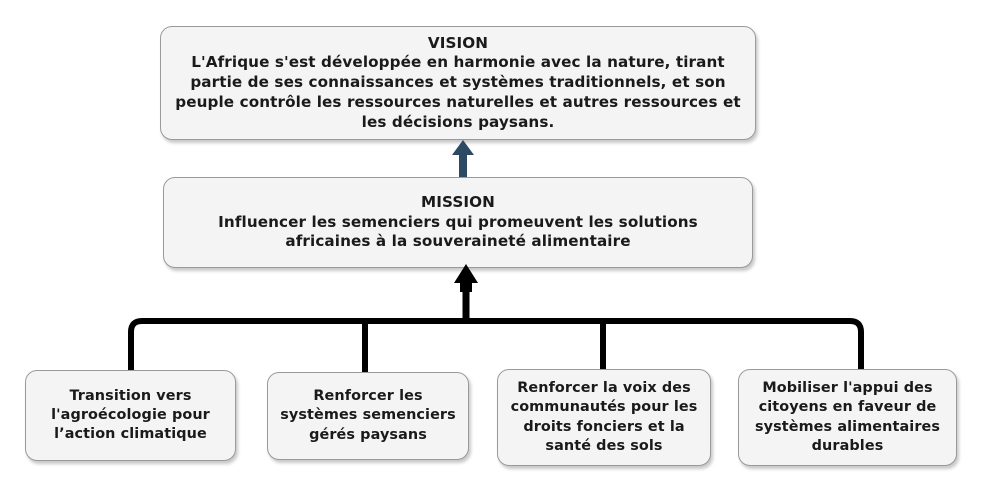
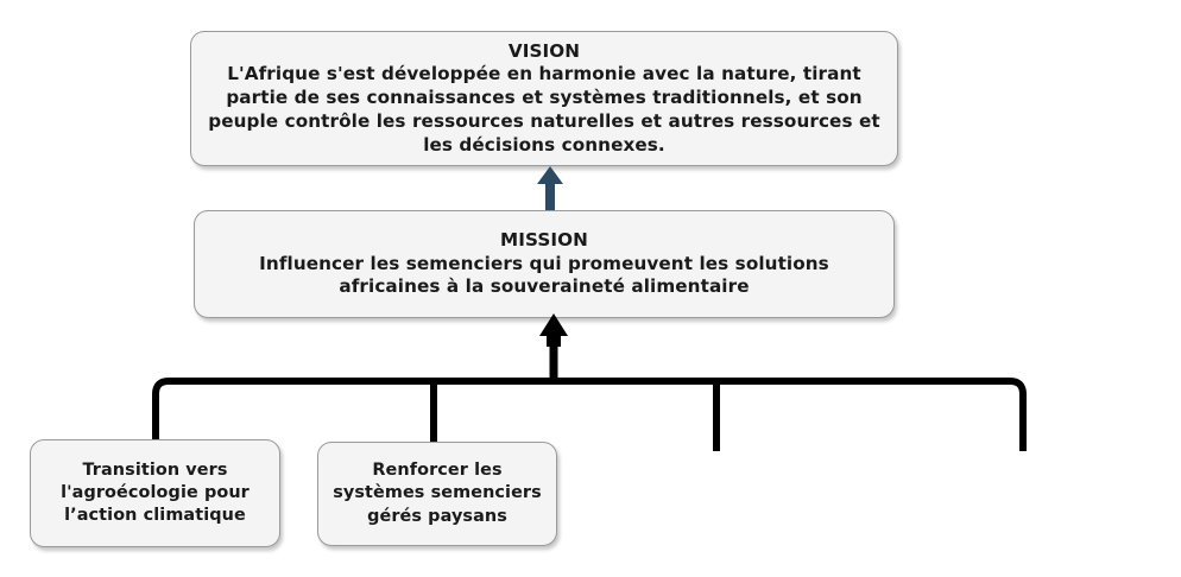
  VISION
- L'Afrique s'est développée en harmonie avec la nature, tirant partie de ses connaissances et systèmes traditionnels, et son peuple contrôle les ressources naturelles et autres ressources et les décisions paysans.
+ L'Afrique s'est développée en harmonie avec la nature, tirant partie de ses connaissances et systèmes traditionnels, et son peuple contrôle les ressources naturelles et autres ressources et les décisions connexes.
  MISSION
  Influencer les semenciers qui promeuvent les solutions africaines à la souveraineté alimentaire
  Transition vers l'agroécologie pour l’action climatique
  Renforcer les systèmes semenciers gérés paysans
- Renforcer la voix des communautés pour les droits fonciers et la santé des sols
- Mobiliser l'appui des citoyens en faveur de systèmes alimentaires durables
